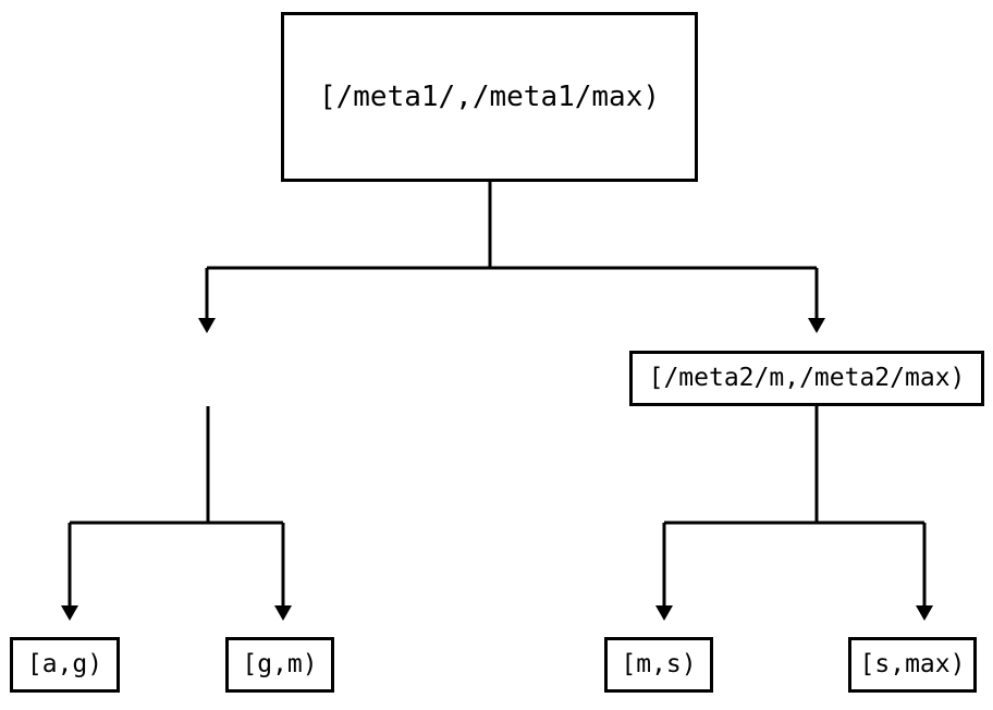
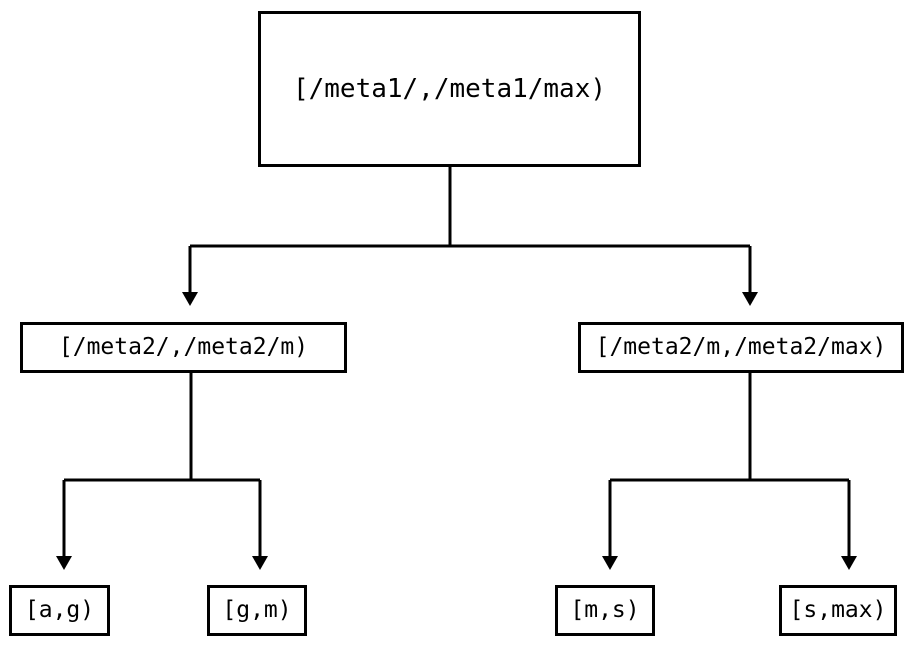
  [/meta1/,/meta1/max)
+ [/meta2/,/meta2/m)
  [/meta2/m,/meta2/max)
  [a,g)
  [g,m)
  [m,s)
  [s,max)
